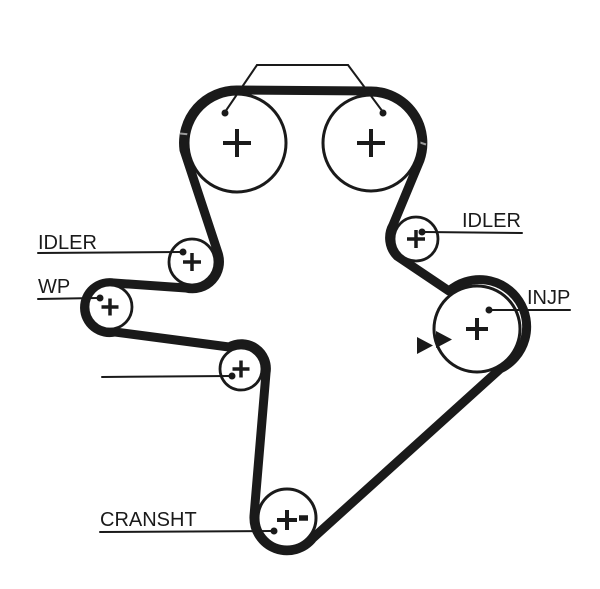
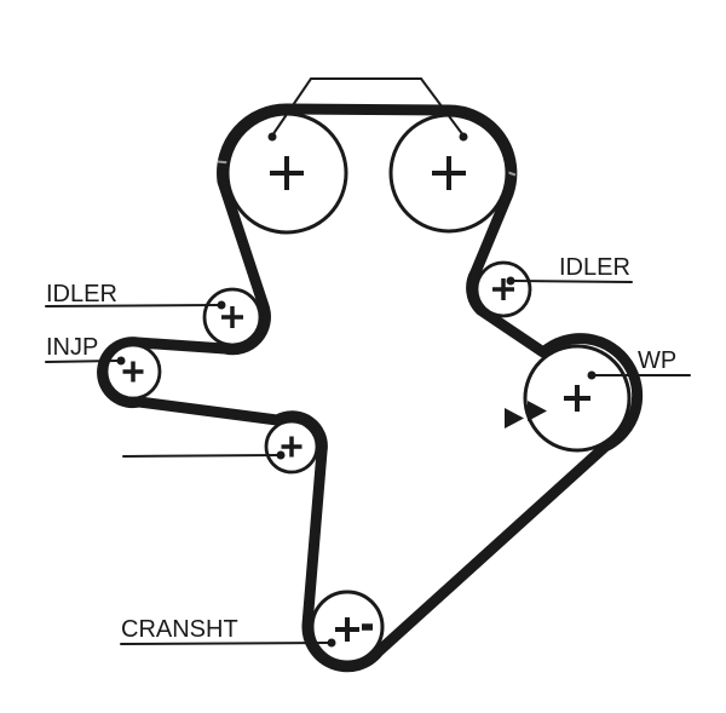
  IDLER
- WP
+ INJP
  IDLER
- INJP
+ WP
  CRANSHT
